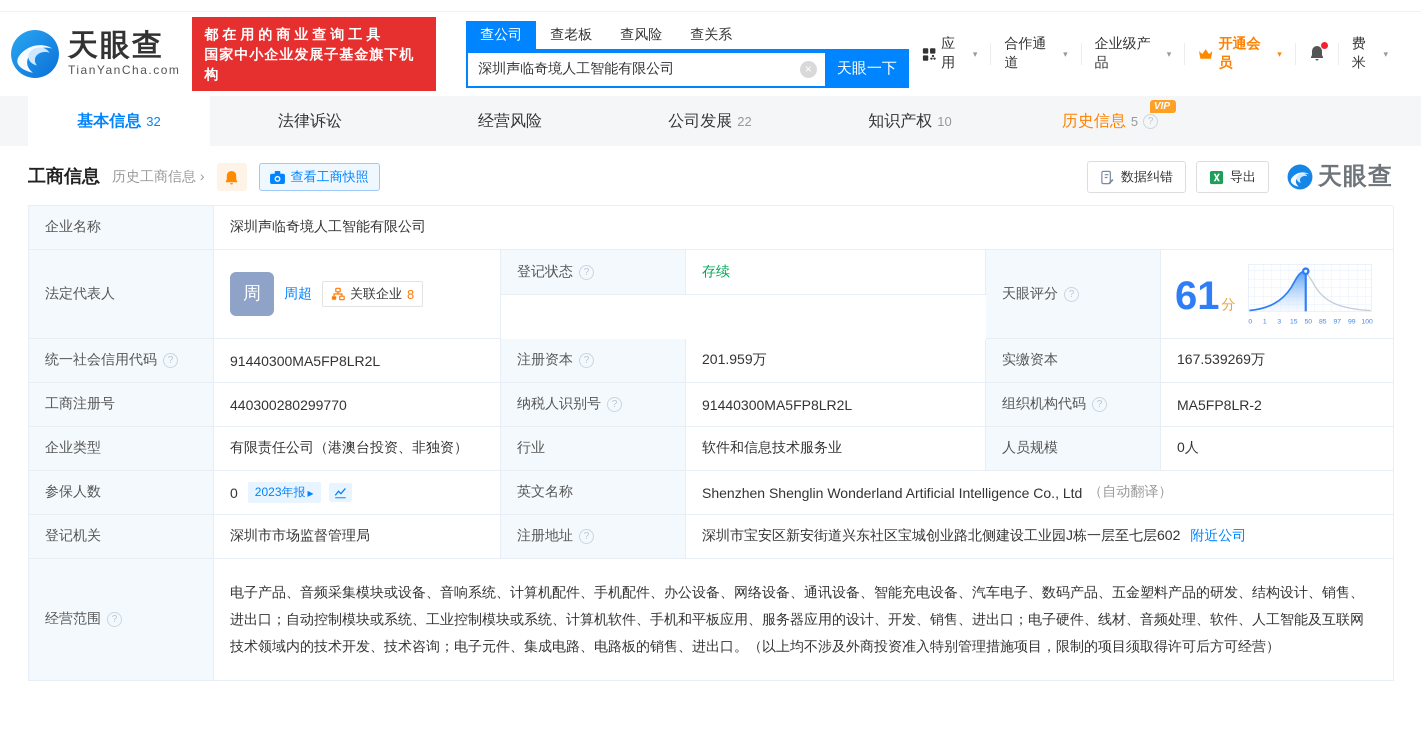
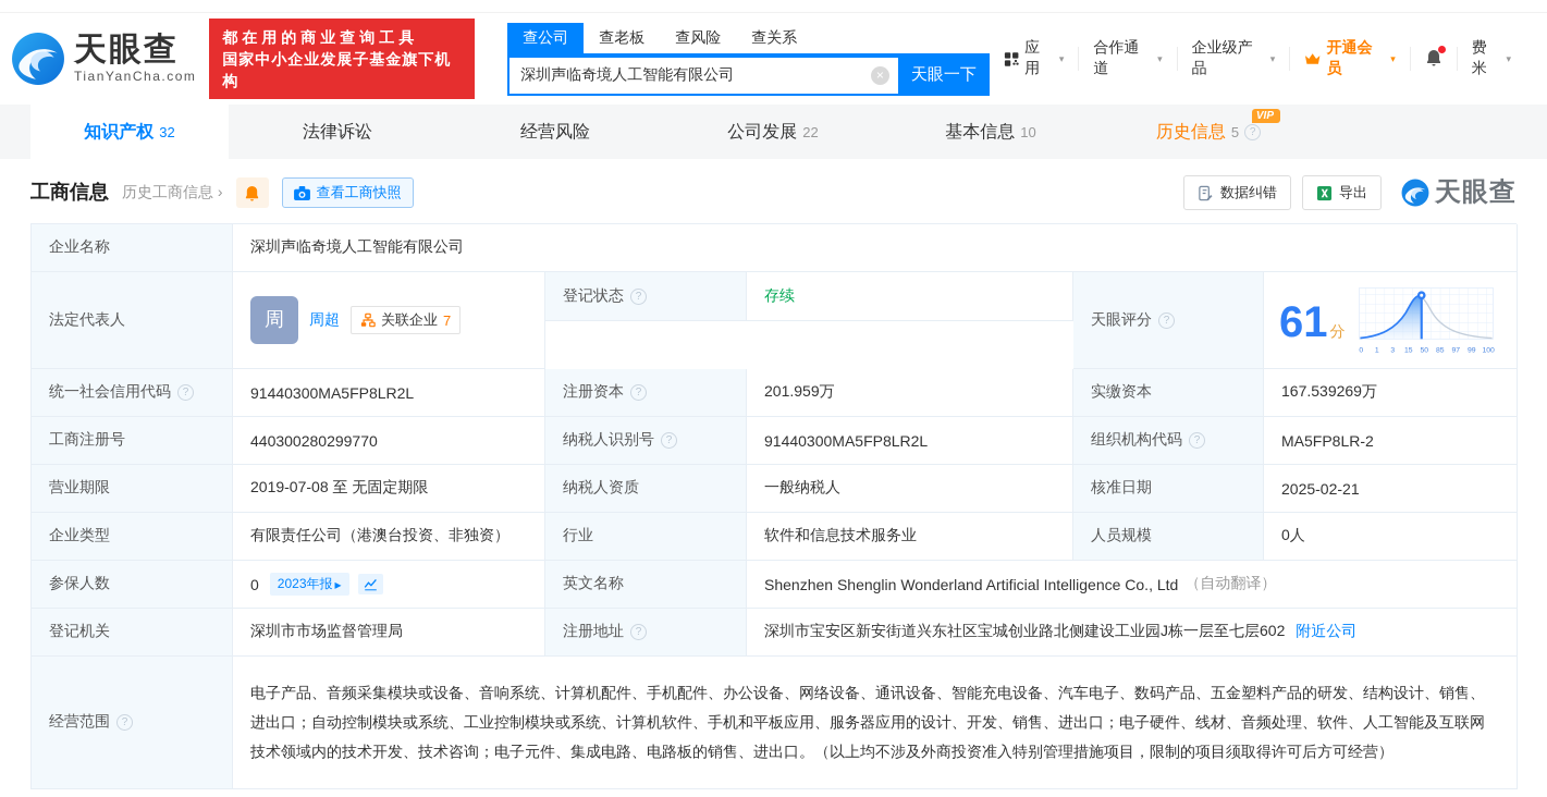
  天眼查
  TianYanCha.com
  都在用的商业查询工具
  国家中小企业发展子基金旗下机构
  查公司
  查老板
  查风险
  查关系
  深圳声临奇境人工智能有限公司
  ×
  天眼一下
  应用
  ▾
  合作通道
  ▾
  企业级产品
  ▾
  开通会员
  ▾
  费米
  ▾
- 基本信息
+ 知识产权
  32
  法律诉讼
  经营风险
  公司发展
  22
- 知识产权
+ 基本信息
  10
  VIP
  历史信息
  5
  ?
  工商信息
  历史工商信息 ›
  查看工商快照
  数据纠错
  导出
  天眼查
  企业名称
  深圳声临奇境人工智能有限公司
  法定代表人
  周
  周超
  关联企业
- 8
+ 7
  登记状态
  ?
  存续
  天眼评分
  ?
  61 分
  统一社会信用代码
  ?
  91440300MA5FP8LR2L
  注册资本
  ?
  201.959万
  实缴资本
  167.539269万
  工商注册号
  440300280299770
  纳税人识别号
  ?
  91440300MA5FP8LR2L
  组织机构代码
  ?
  MA5FP8LR-2
+ 营业期限
+ 2019-07-08 至 无固定期限
+ 纳税人资质
+ 一般纳税人
+ 核准日期
+ 2025-02-21
  企业类型
  有限责任公司（港澳台投资、非独资）
  行业
  软件和信息技术服务业
  人员规模
  0人
  参保人数
  0
  2023年报
  ▸
  英文名称
  Shenzhen Shenglin Wonderland Artificial Intelligence Co., Ltd
  （自动翻译）
  登记机关
  深圳市市场监督管理局
  注册地址
  ?
  深圳市宝安区新安街道兴东社区宝城创业路北侧建设工业园J栋一层至七层602
  附近公司
  经营范围
  ?
  电子产品、音频采集模块或设备、音响系统、计算机配件、手机配件、办公设备、网络设备、通讯设备、智能充电设备、汽车电子、数码产品、五金塑料产品的研发、结构设计、销售、进出口；自动控制模块或系统、工业控制模块或系统、计算机软件、手机和平板应用、服务器应用的设计、开发、销售、进出口；电子硬件、线材、音频处理、软件、人工智能及互联网技术领域内的技术开发、技术咨询；电子元件、集成电路、电路板的销售、进出口。（以上均不涉及外商投资准入特别管理措施项目，限制的项目须取得许可后方可经营）
